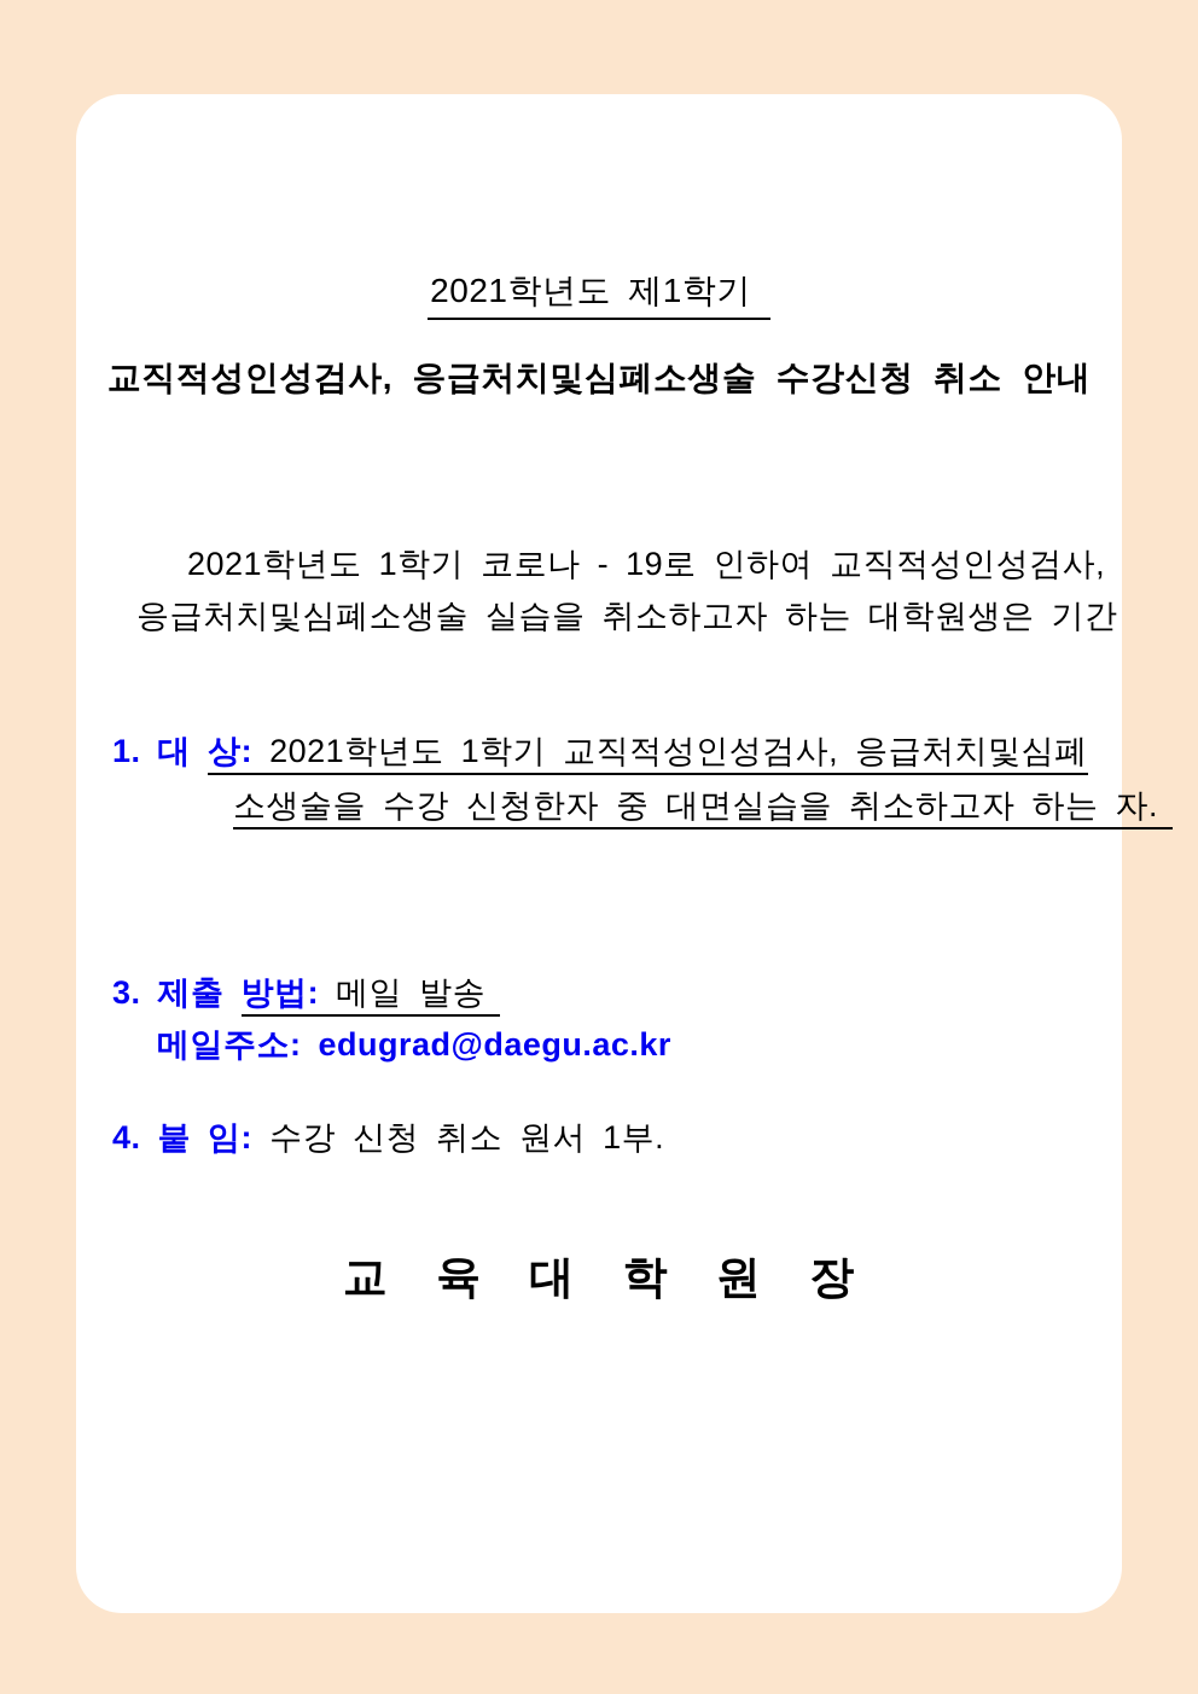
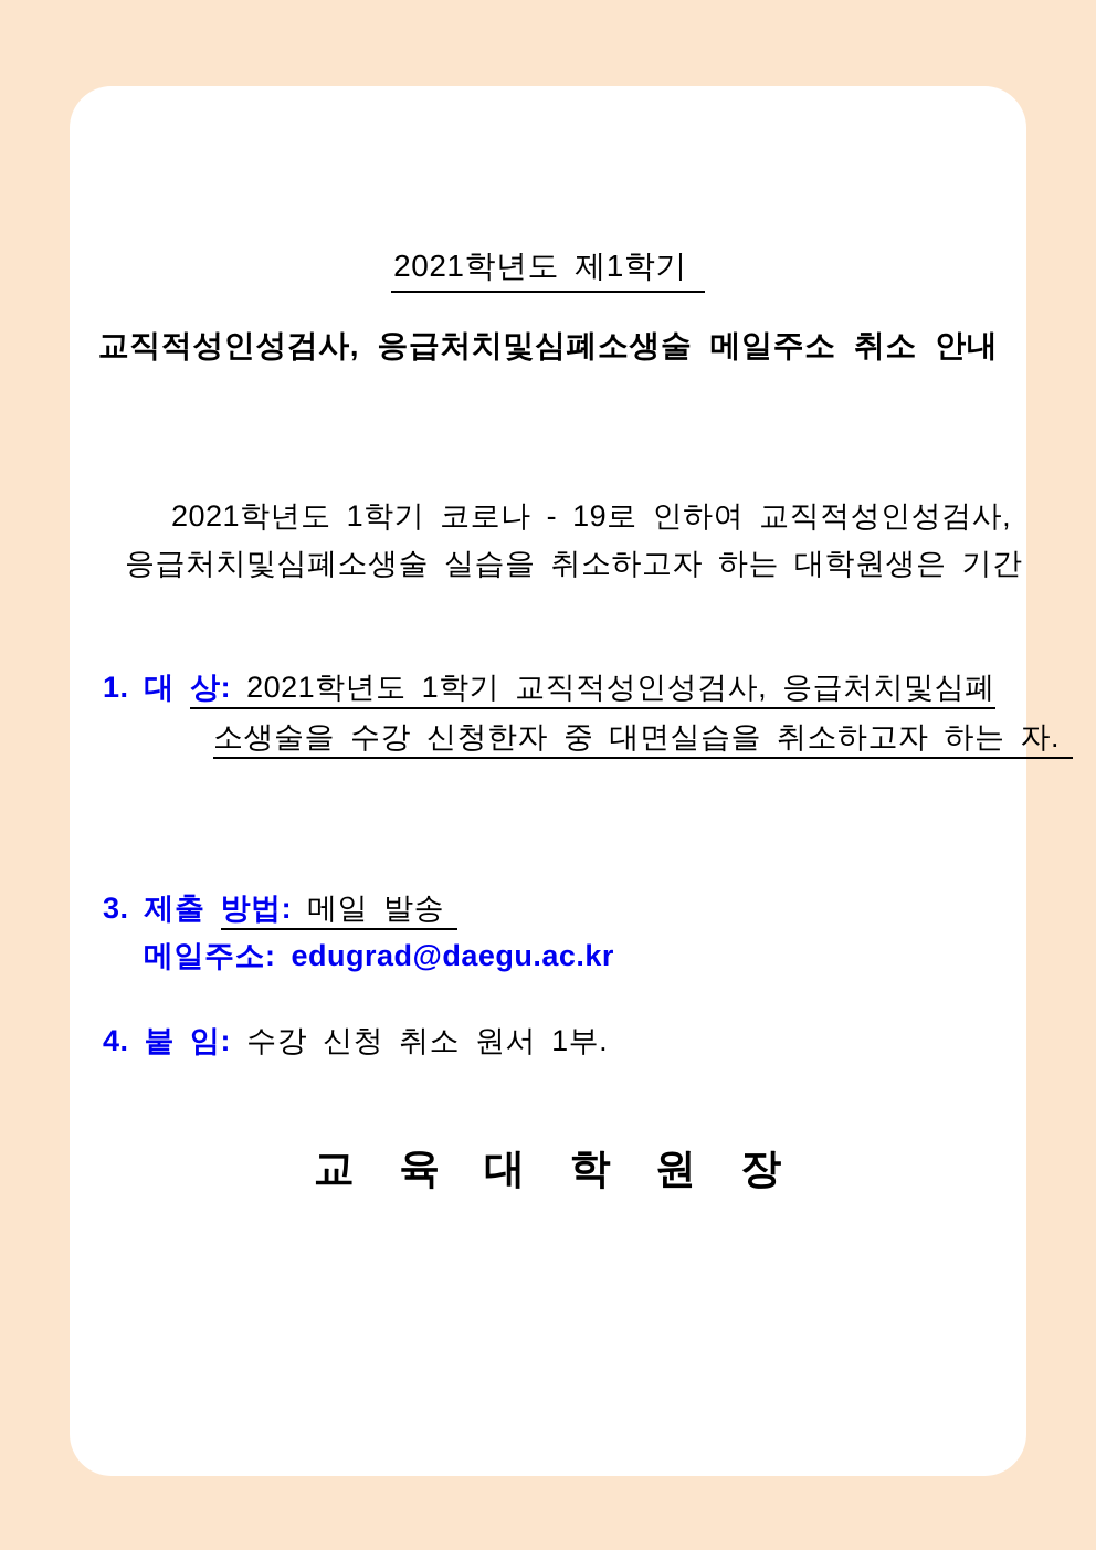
  2021학년도 제1학기
- 교직적성인성검사, 응급처치및심폐소생술 수강신청 취소 안내
+ 교직적성인성검사, 응급처치및심폐소생술 메일주소 취소 안내
  2021학년도 1학기 코로나 - 19로 인하여 교직적성인성검사,
  응급처치및심폐소생술 실습을 취소하고자 하는 대학원생은 기간
  1. 대 상: 2021학년도 1학기 교직적성인성검사, 응급처치및심폐
  소생술을 수강 신청한자 중 대면실습을 취소하고자 하는 자.
  3. 제출 방법: 메일 발송
  메일주소: edugrad@daegu.ac.kr
  4. 붙 임: 수강 신청 취소 원서 1부.
  교 육 대 학 원 장
